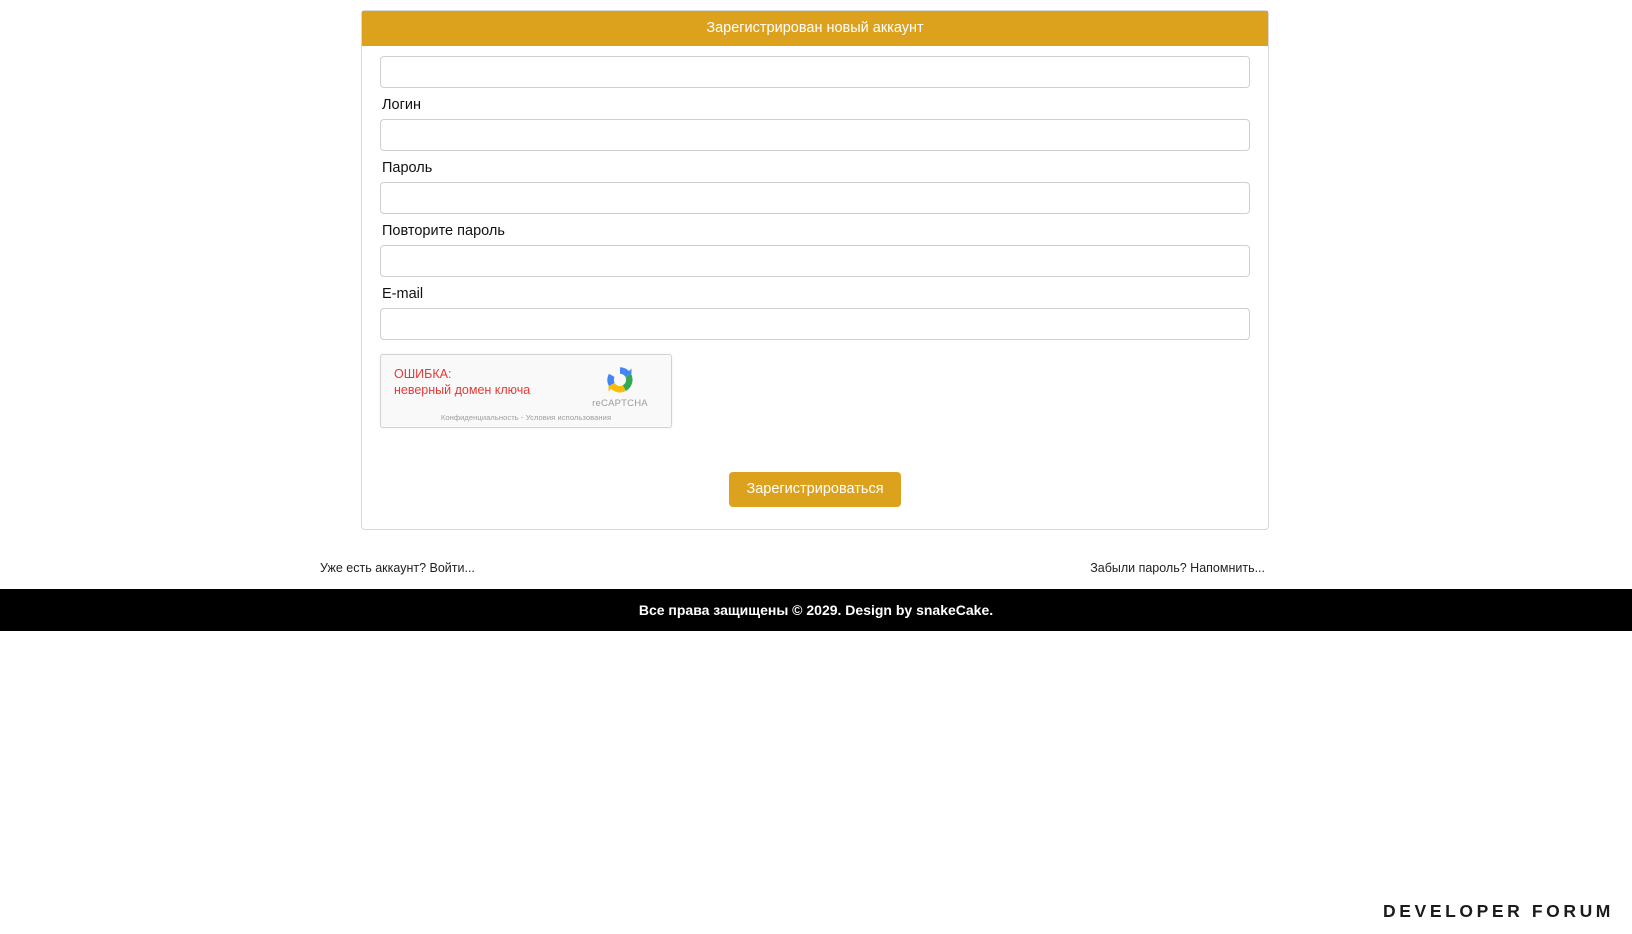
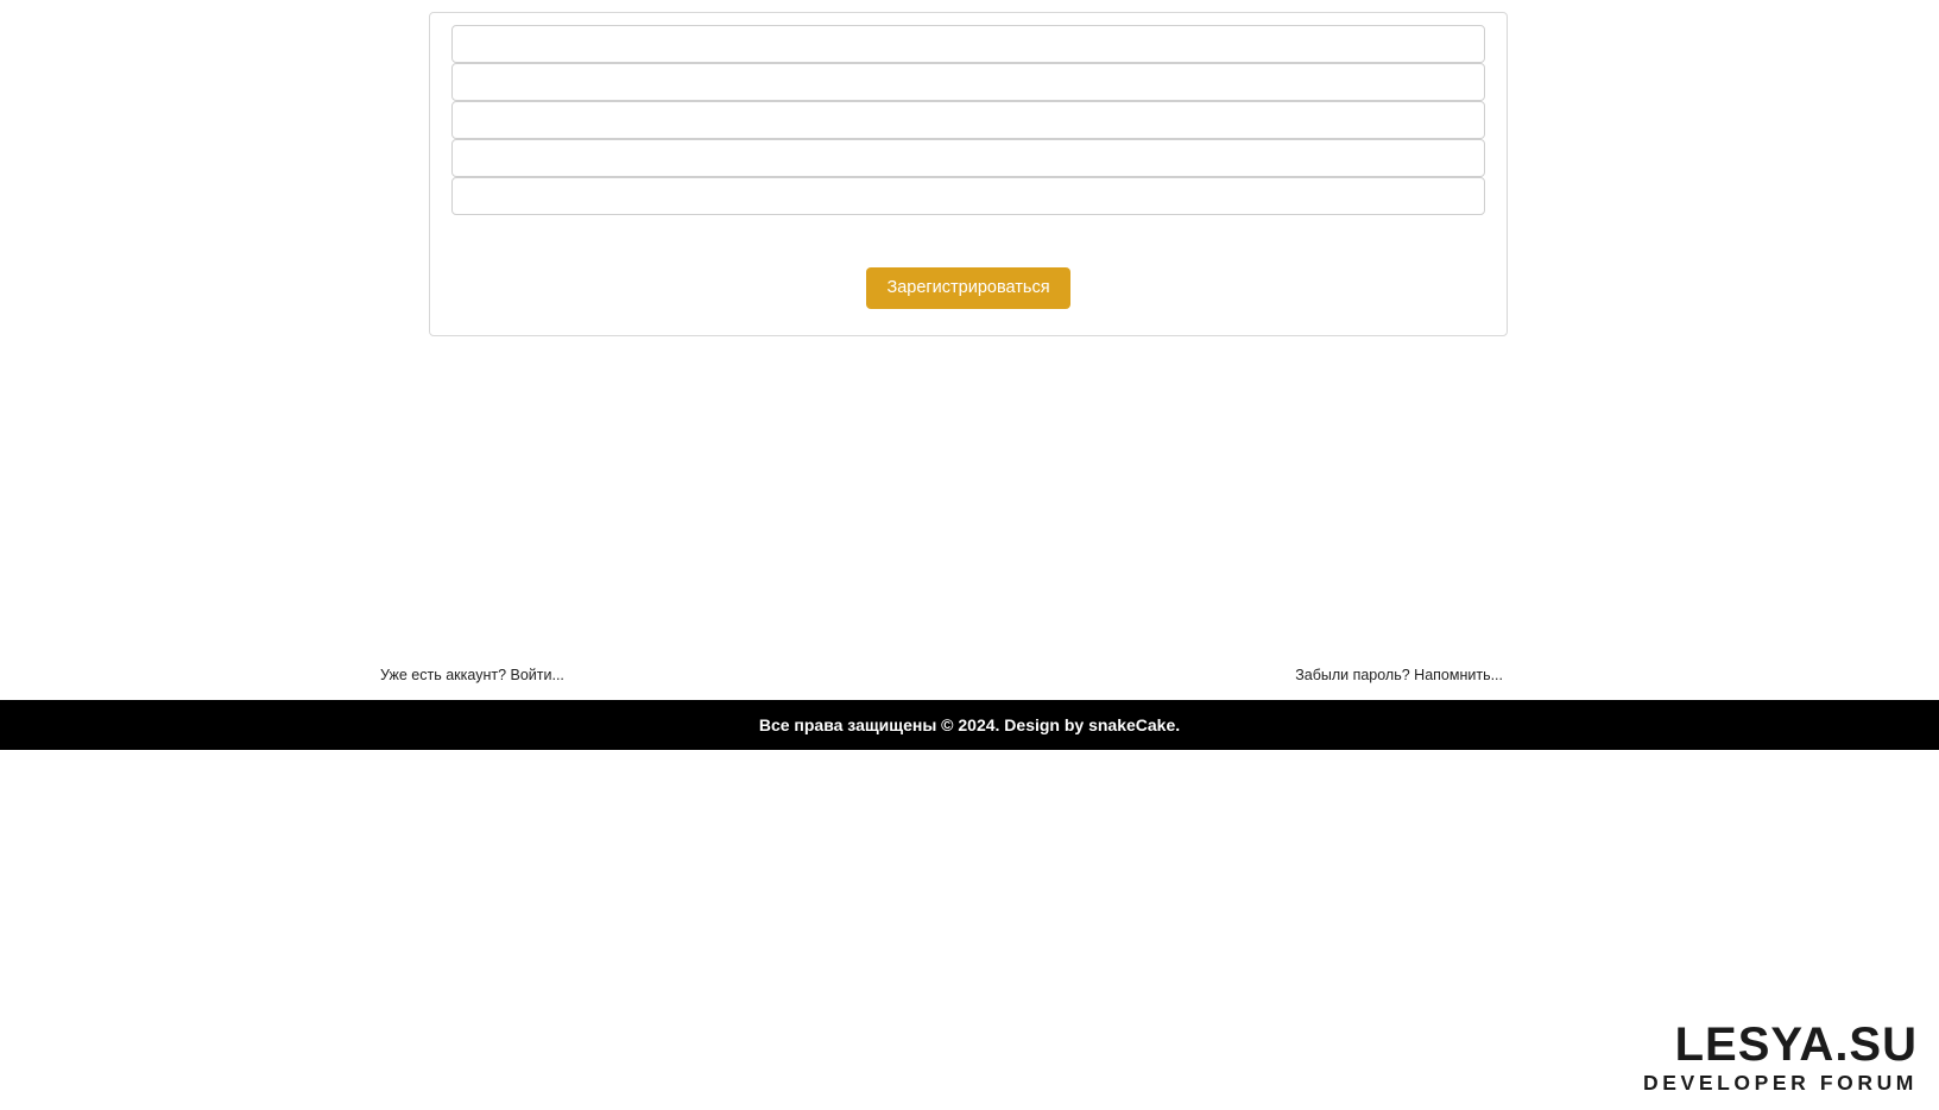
- Зарегистрирован новый аккаунт
- Логин
- Пароль
- Повторите пароль
- E-mail
- ОШИБКА:
- неверный домен ключа
- reCAPTCHA
- Конфиденциальность - Условия использования
  Зарегистрироваться
  Уже есть аккаунт? Войти...
  Забыли пароль? Напомнить...
- Все права защищены © 2029. Design by snakeCake.
+ Все права защищены © 2024. Design by snakeCake.
+ LESYA.SU
  DEVELOPER FORUM
